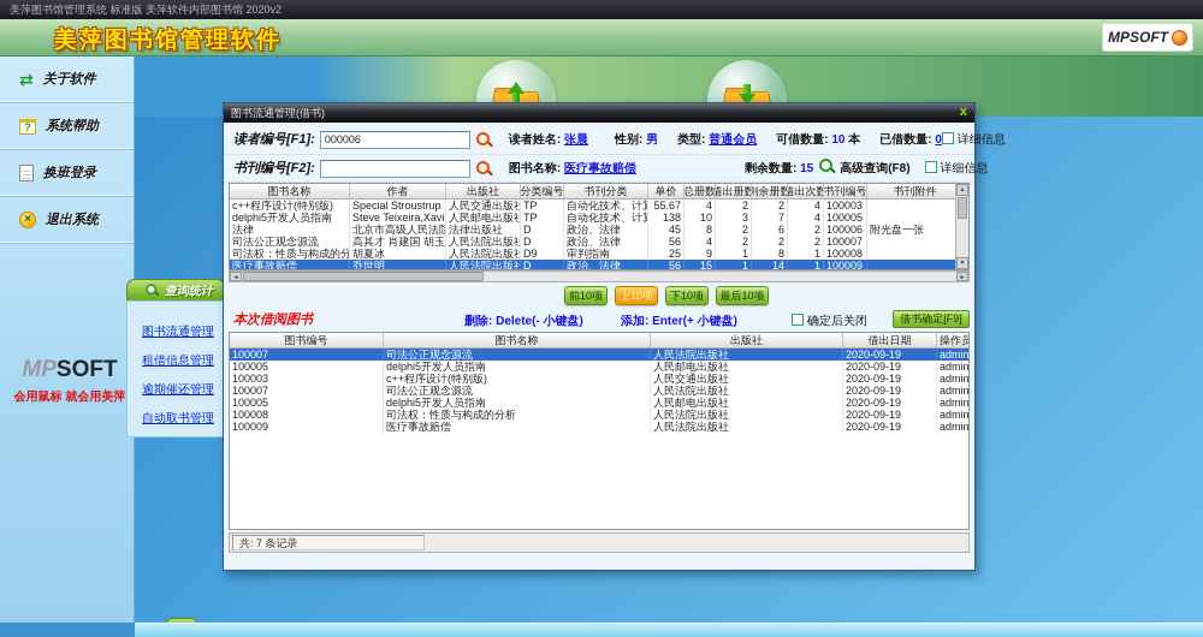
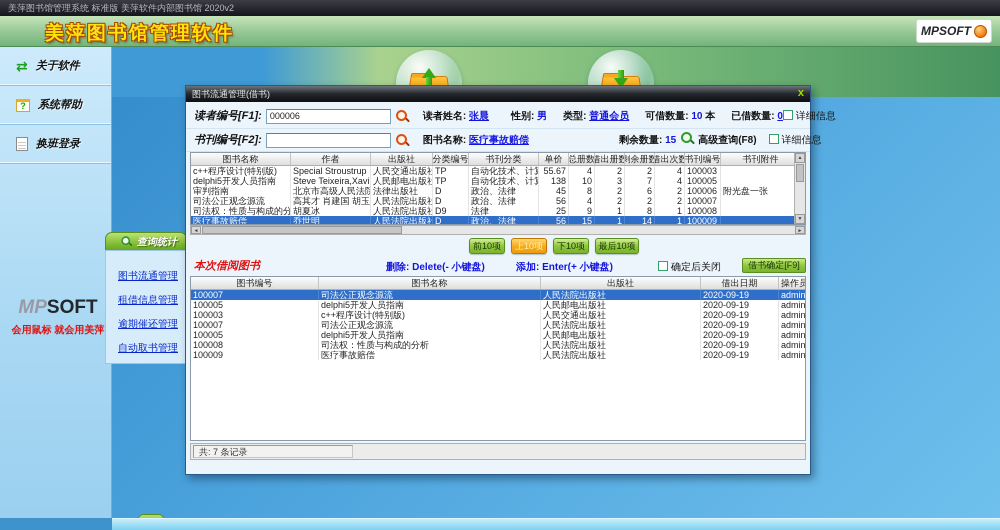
  美萍图书馆管理系统 标准版 美萍软件内部图书馆 2020v2
  美萍图书馆管理软件
  MPSOFT
  ⇄
  关于软件
  ?
  系统帮助
  换班登录
- ×
- 退出系统
  查询统计
  图书流通管理
  租借信息管理
  逾期催还管理
  自动取书管理
  MPSOFT
  会用鼠标 就会用美萍
  图书流通管理(借书)
  x
  读者编号[F1]:
  000006
  读者姓名: 张晨
  性别: 男
  类型: 普通会员
  可借数量: 10 本
  已借数量: 0
  详细信息
  书刊编号[F2]:
  图书名称: 医疗事故赔偿
  剩余数量: 15
  高级查询(F8)
  详细信息
  图书名称
  作者
  出版社
  分类编号
  书刊分类
  单价
  总册数
  借出册数
  剩余册数
  借出次数
  书刊编号
  书刊附件
  c++程序设计(特别版)
  Special Stroustrup
  人民交通出版社
  TP
  自动化技术、计算
  55.67
  4
  2
  2
  4
  100003
  delphi5开发人员指南
  Steve Teixeira,Xavi
  人民邮电出版社
  TP
  自动化技术、计算
  138
  10
  3
  7
  4
  100005
- 法律
+ 审判指南
  北京市高级人民法院
  法律出版社
  D
  政治、法律
  45
  8
  2
  6
  2
  100006
  附光盘一张
  司法公正观念源流
  高其才 肖建国 胡玉
  人民法院出版社
  D
  政治、法律
  56
  4
  2
  2
  2
  100007
  司法权：性质与构成的分
  胡夏冰
  人民法院出版社
  D9
- 审判指南
+ 法律
  25
  9
  1
  8
  1
  100008
  医疗事故赔偿
  乔世明
  人民法院出版社
  D
  政治、法律
  56
  15
  1
  14
  1
  100009
  前10项
  上10项
  下10项
  最后10项
  本次借阅图书
  删除: Delete(- 小键盘)
  添加: Enter(+ 小键盘)
  确定后关闭
  借书确定[F9]
  图书编号
  图书名称
  出版社
  借出日期
  操作员
  100007
  司法公正观念源流
  人民法院出版社
  2020-09-19
  admin
  100005
  delphi5开发人员指南
  人民邮电出版社
  2020-09-19
  admin
  100003
  c++程序设计(特别版)
  人民交通出版社
  2020-09-19
  admin
  100007
  司法公正观念源流
  人民法院出版社
  2020-09-19
  admin
  100005
  delphi5开发人员指南
  人民邮电出版社
  2020-09-19
  admin
  100008
  司法权：性质与构成的分析
  人民法院出版社
  2020-09-19
  admin
  100009
  医疗事故赔偿
  人民法院出版社
  2020-09-19
  admin
  共: 7 条记录
